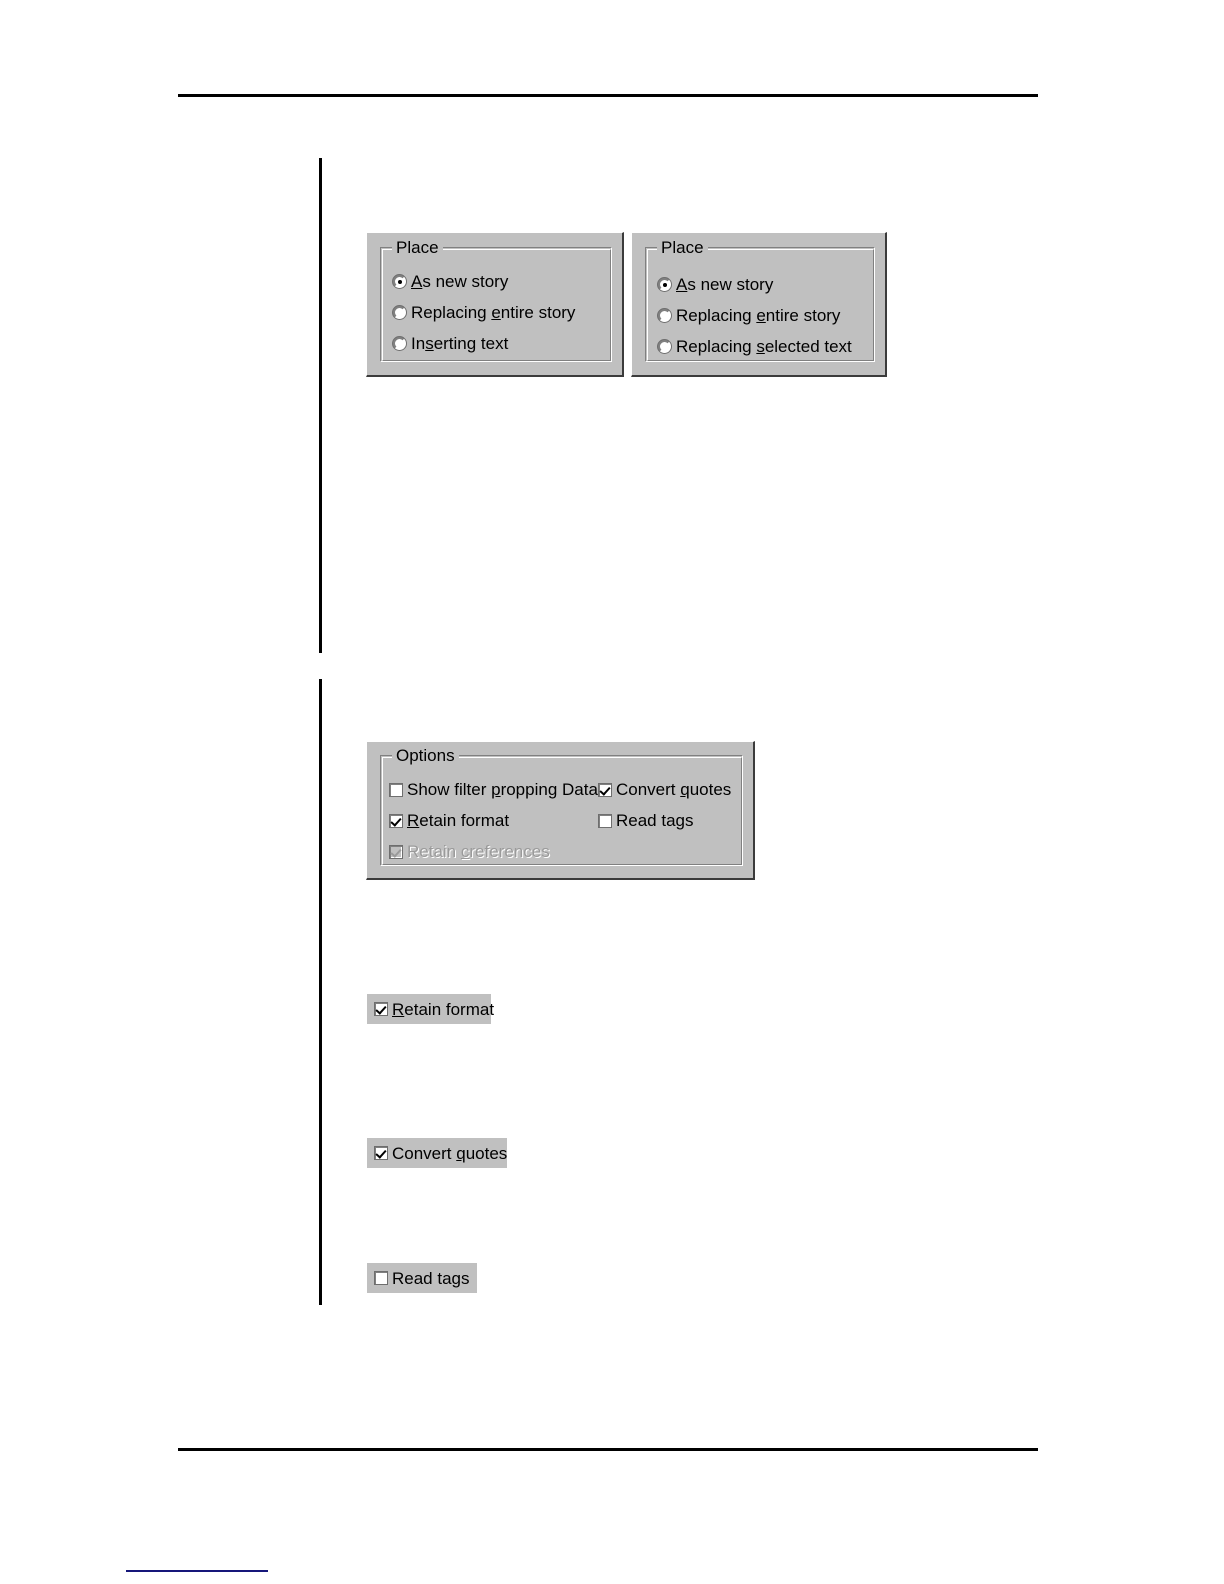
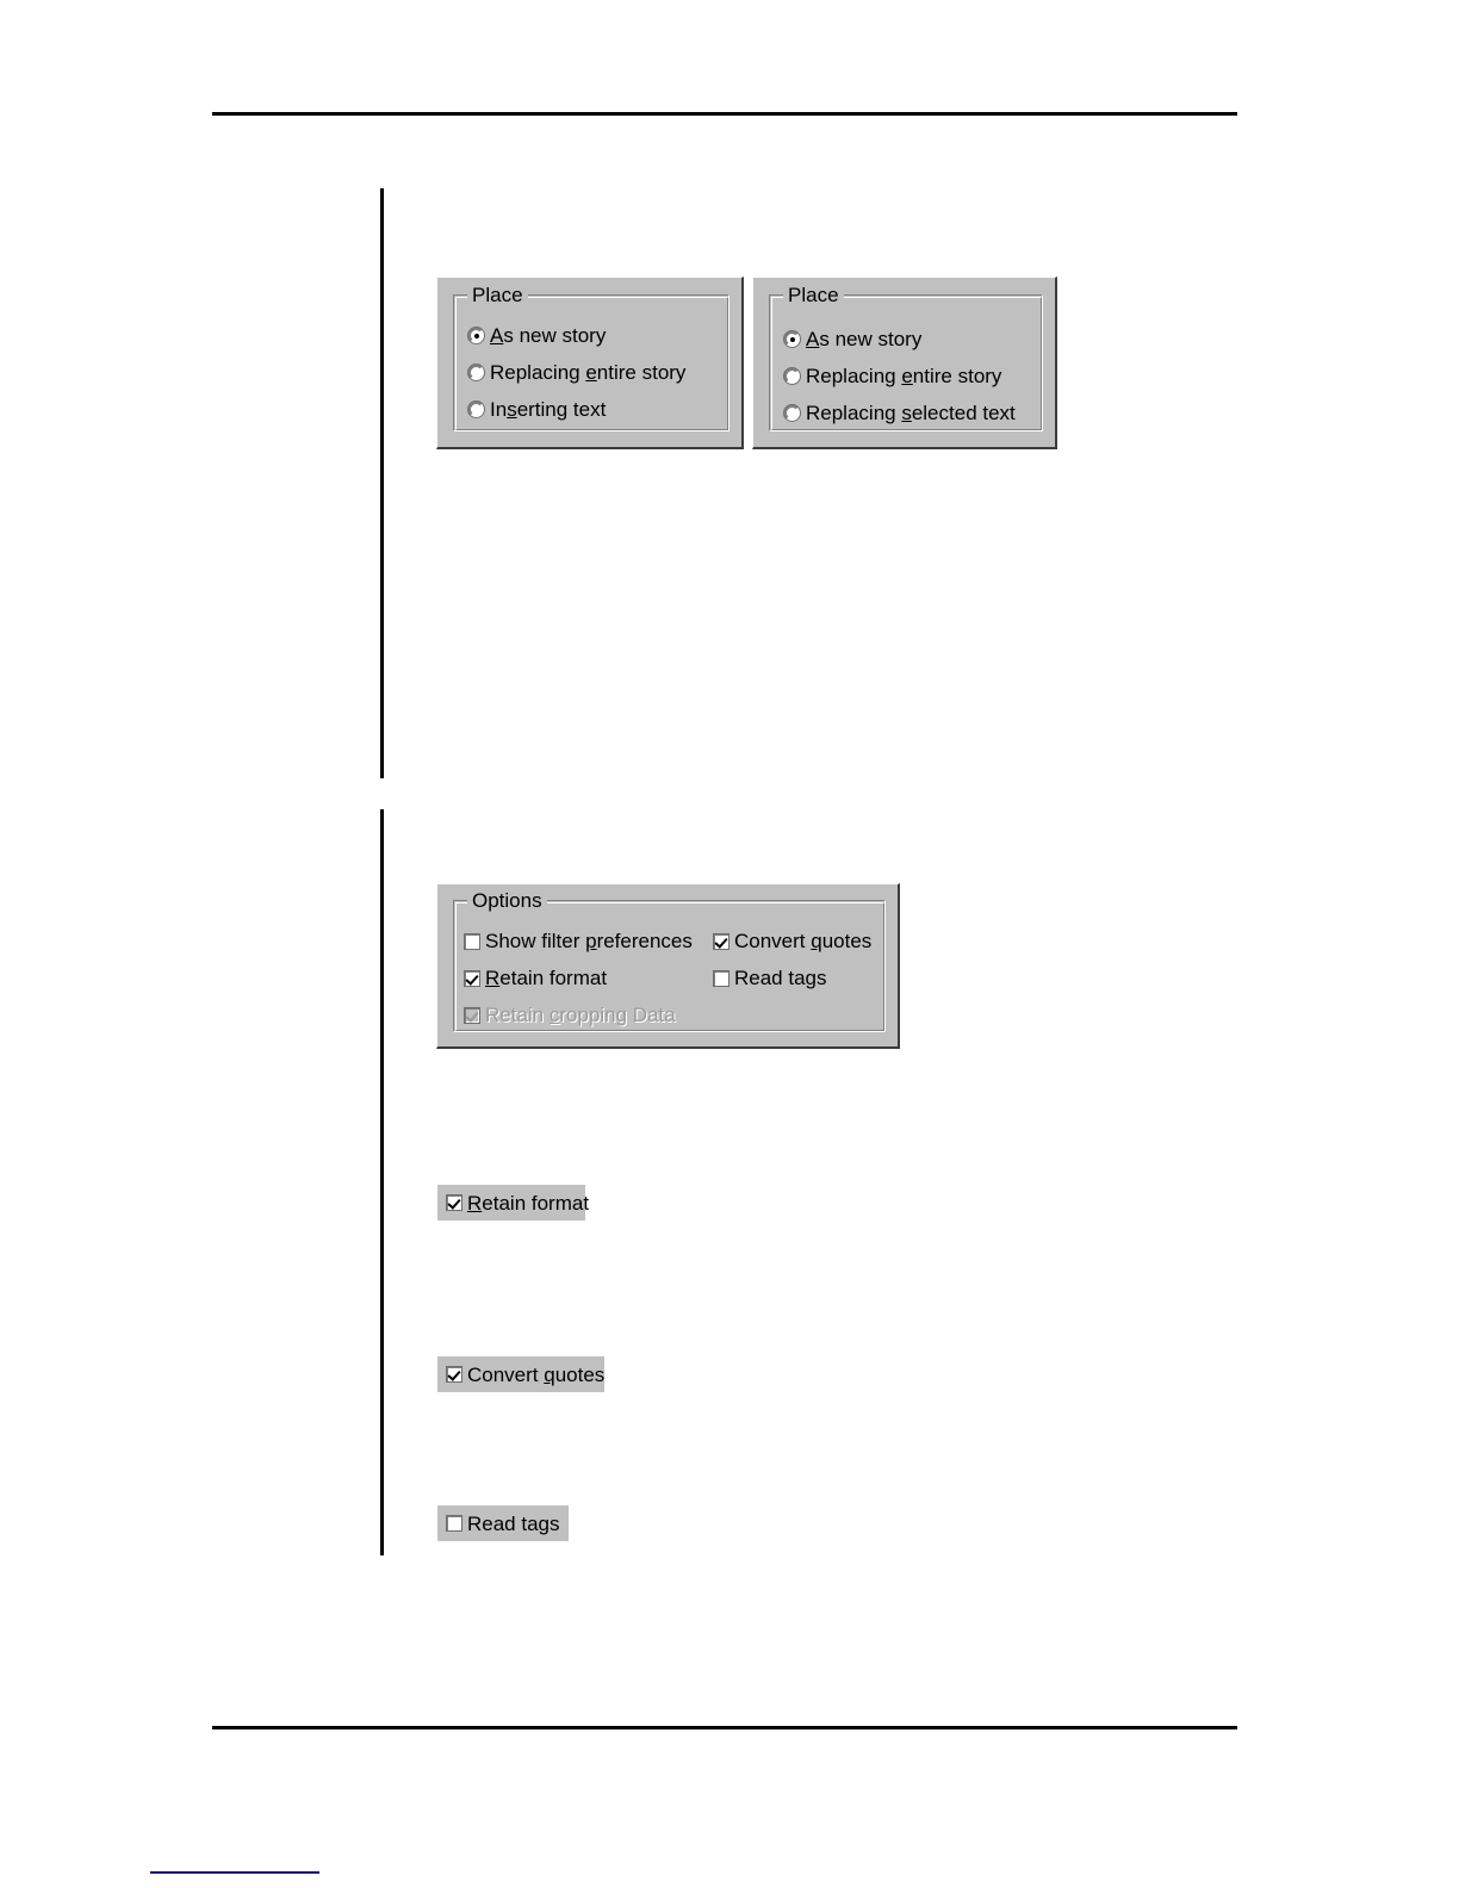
  Place
  As new story
  Replacing entire story
  Inserting text
  Place
  As new story
  Replacing entire story
  Replacing selected text
  Options
- Show filter propping Data
+ Show filter preferences
  Retain format
- Retain creferences
+ Retain cropping Data
  Convert quotes
  Read tags
  Retain format
  Convert quotes
  Read tags
